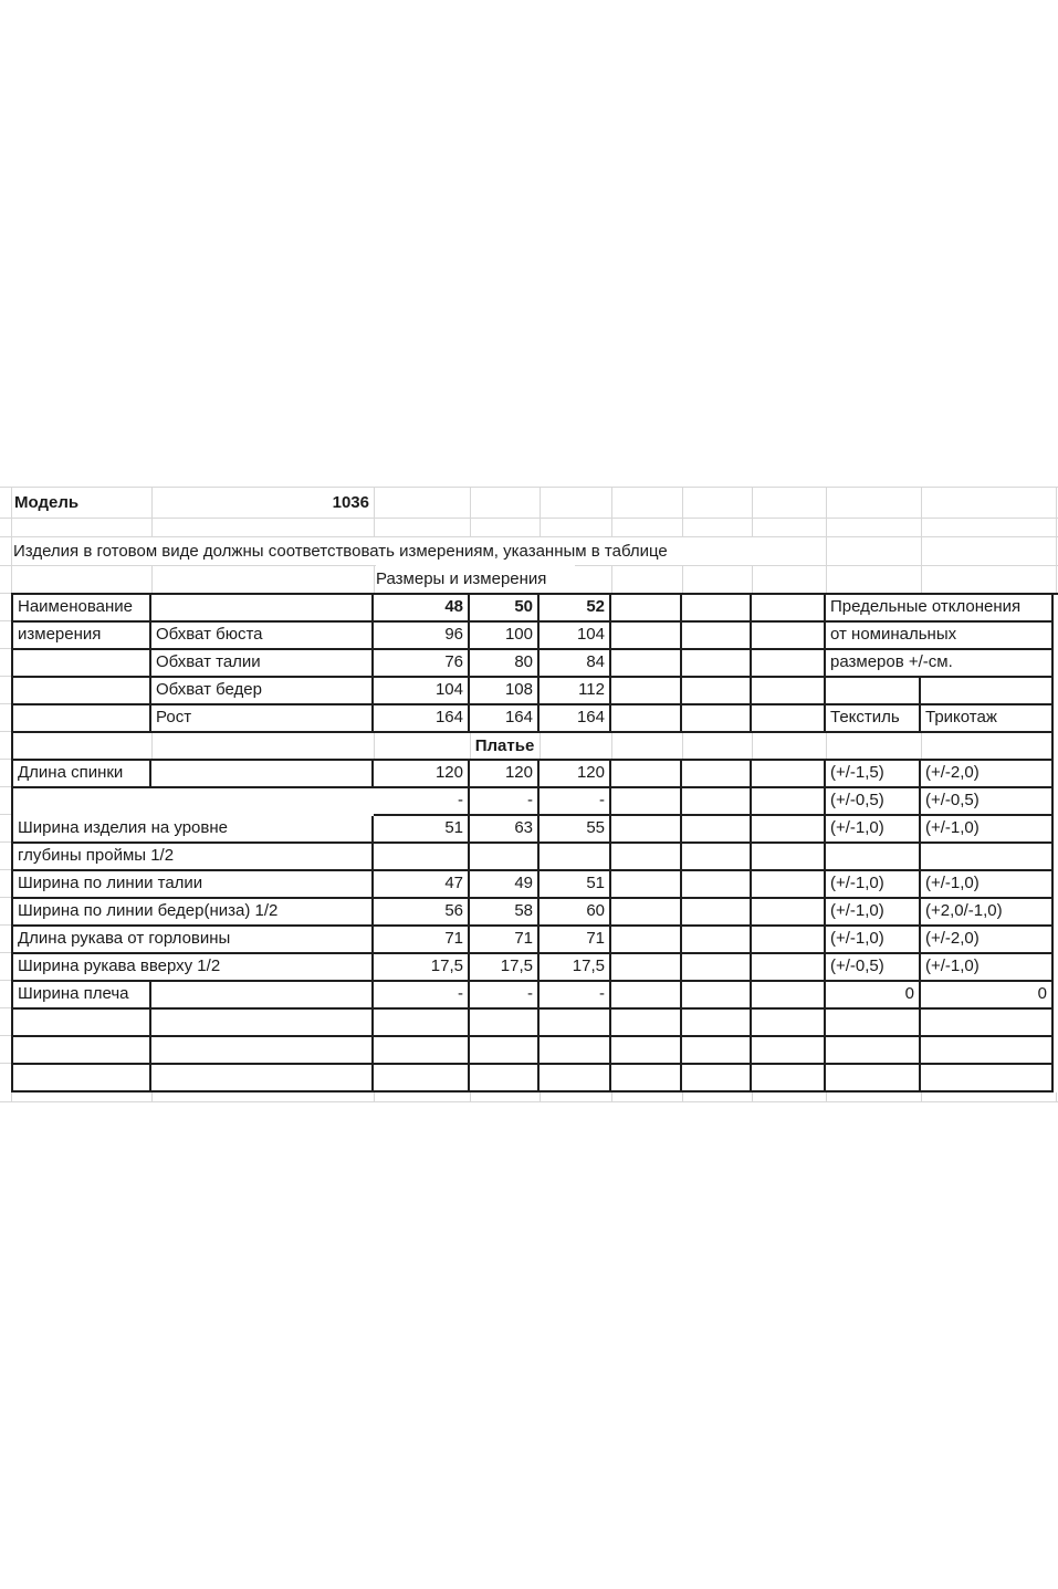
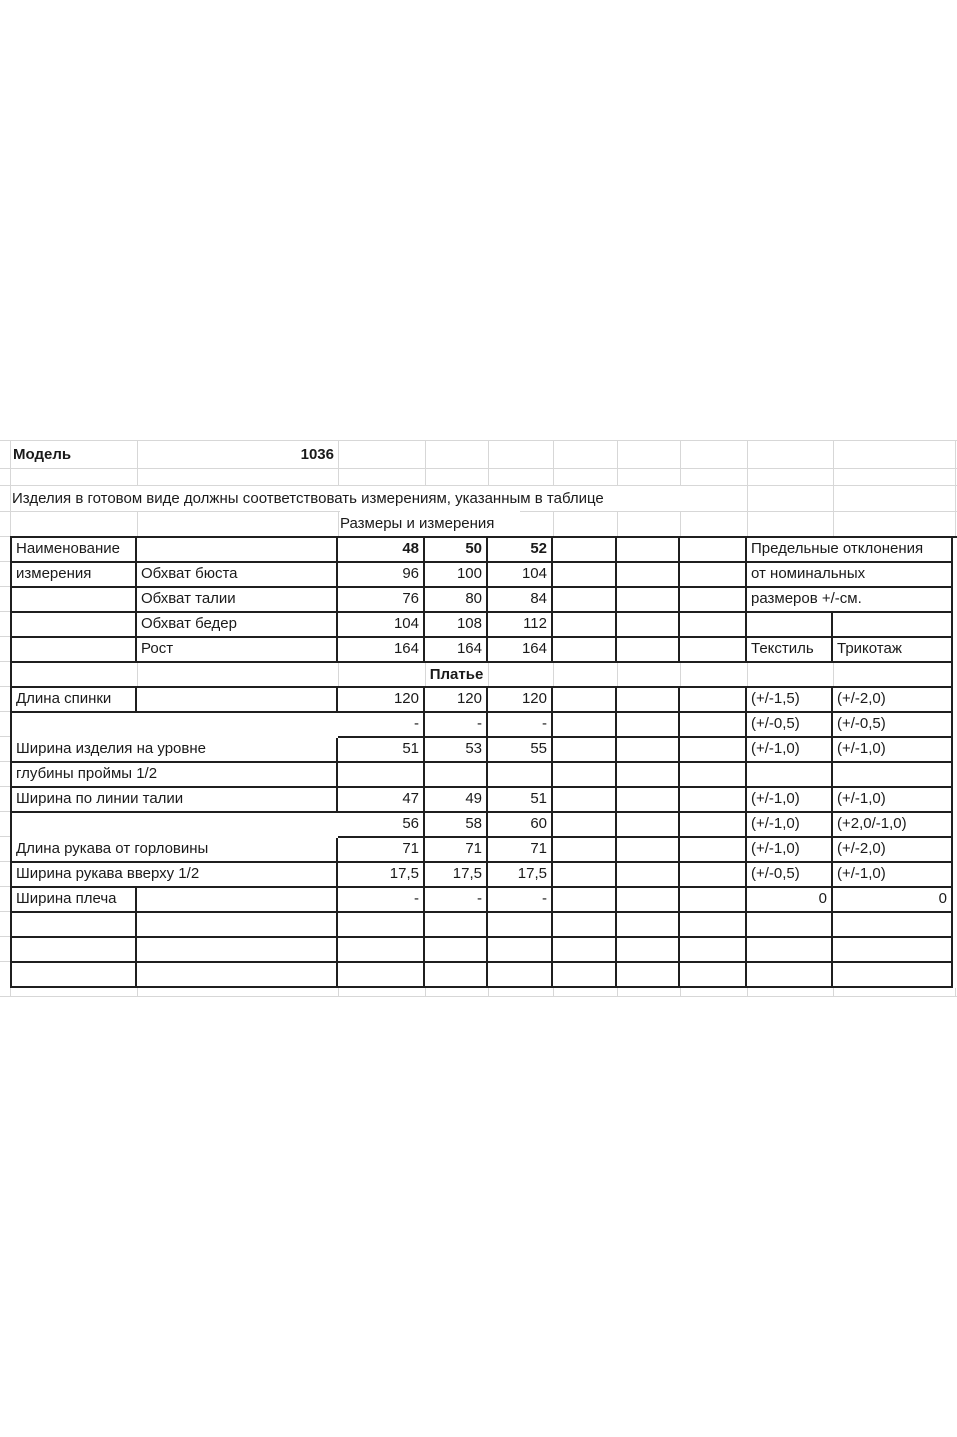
  Модель
  1036
  Изделия в готовом виде должны соответствовать измерениям, указанным в таблице
  Размеры и измерения
  Наименование
  48
  50
  52
  Предельные отклонения
  измерения
  Обхват бюста
  96
  100
  104
  от номинальных
  Обхват талии
  76
  80
  84
  размеров +/-см.
  Обхват бедер
  104
  108
  112
  Рост
  164
  164
  164
  Текстиль
  Трикотаж
  Платье
  Длина спинки
  120
  120
  120
  (+/-1,5)
  (+/-2,0)
  -
  -
  -
  (+/-0,5)
  (+/-0,5)
  Ширина изделия на уровне
  51
- 63
+ 53
  55
  (+/-1,0)
  (+/-1,0)
  глубины проймы 1/2
  Ширина по линии талии
  47
  49
  51
  (+/-1,0)
  (+/-1,0)
- Ширина по линии бедер(низа) 1/2
  56
  58
  60
  (+/-1,0)
  (+2,0/-1,0)
  Длина рукава от горловины
  71
  71
  71
  (+/-1,0)
  (+/-2,0)
  Ширина рукава вверху 1/2
  17,5
  17,5
  17,5
  (+/-0,5)
  (+/-1,0)
  Ширина плеча
  -
  -
  -
  0
  0
